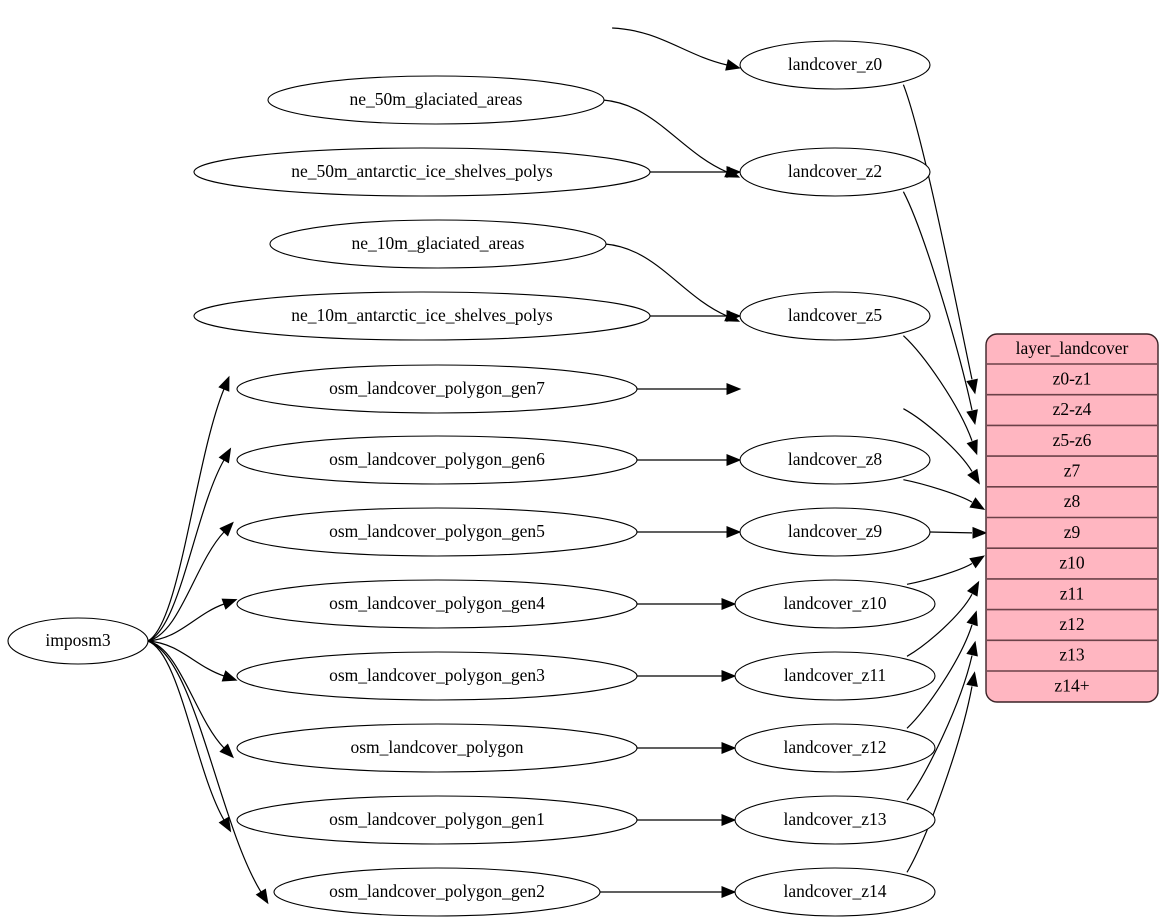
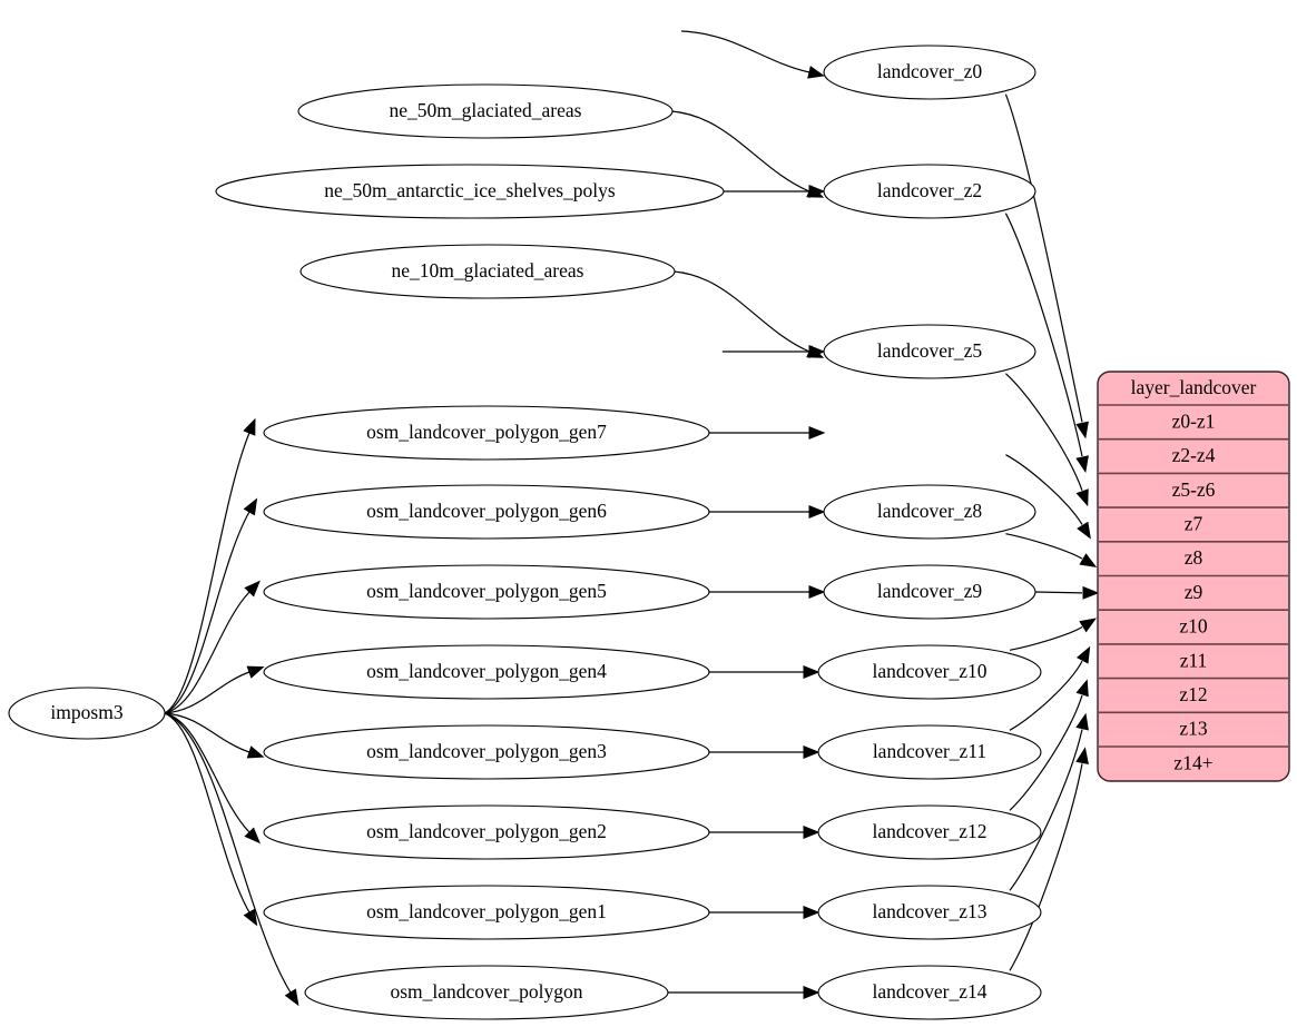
  imposm3
  ne_50m_glaciated_areas
  ne_50m_antarctic_ice_shelves_polys
  ne_10m_glaciated_areas
- ne_10m_antarctic_ice_shelves_polys
  osm_landcover_polygon_gen7
  osm_landcover_polygon_gen6
  osm_landcover_polygon_gen5
  osm_landcover_polygon_gen4
  osm_landcover_polygon_gen3
- osm_landcover_polygon
+ osm_landcover_polygon_gen2
  osm_landcover_polygon_gen1
- osm_landcover_polygon_gen2
+ osm_landcover_polygon
  landcover_z0
  landcover_z2
  landcover_z5
  landcover_z8
  landcover_z9
  landcover_z10
  landcover_z11
  landcover_z12
  landcover_z13
  landcover_z14
  layer_landcover
  z0-z1
  z2-z4
  z5-z6
  z7
  z8
  z9
  z10
  z11
  z12
  z13
  z14+
